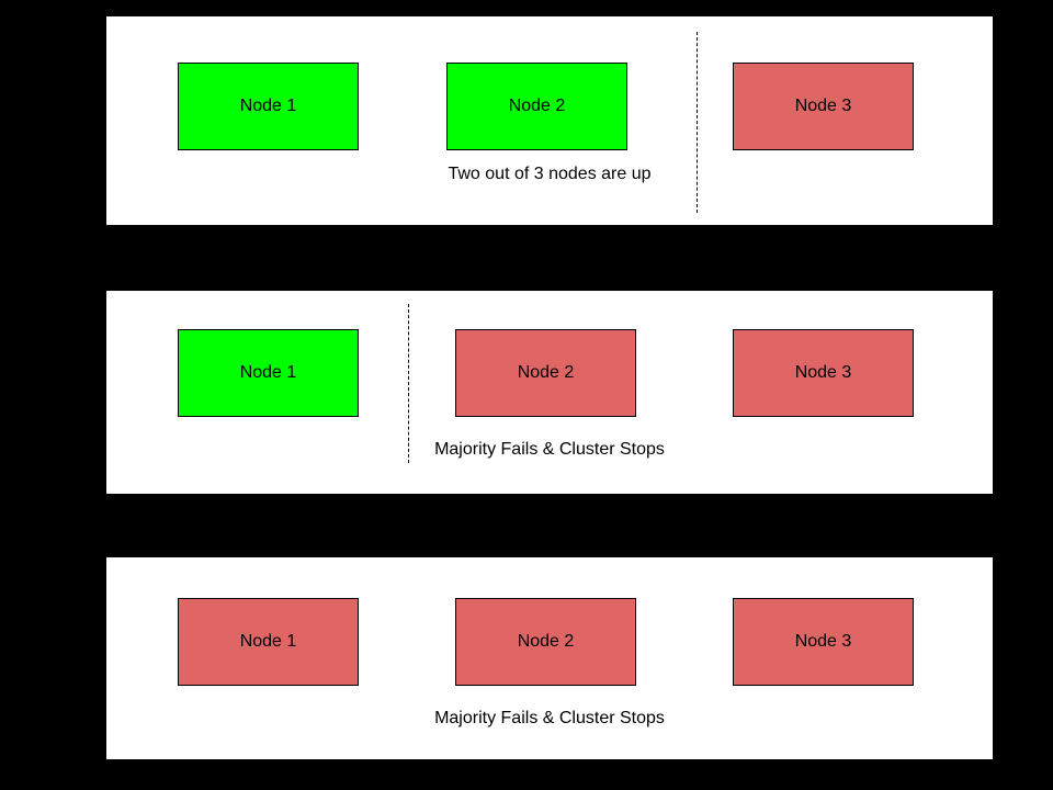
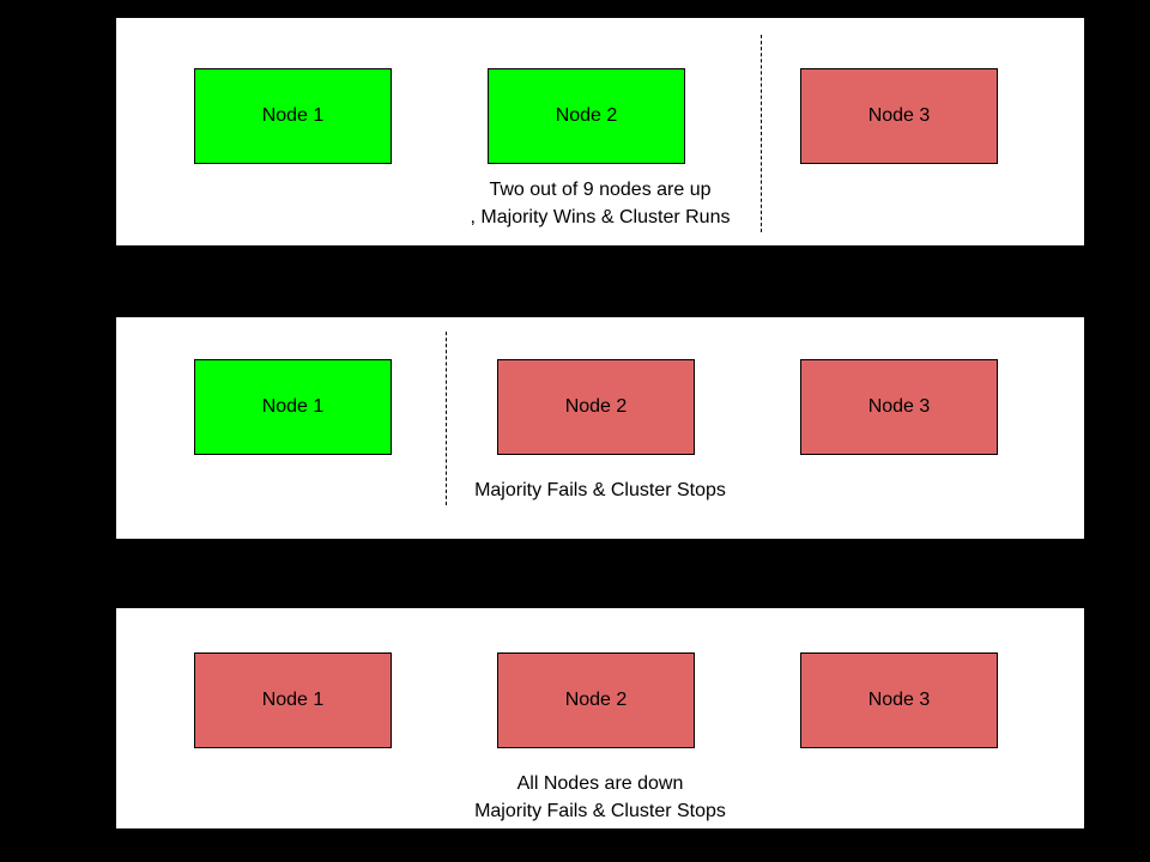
  Node 1
  Node 2
  Node 3
- Two out of 3 nodes are up
+ Two out of 9 nodes are up
+ , Majority Wins & Cluster Runs
  Node 1
  Node 2
  Node 3
  Majority Fails & Cluster Stops
  Node 1
  Node 2
  Node 3
+ All Nodes are down
  Majority Fails & Cluster Stops
